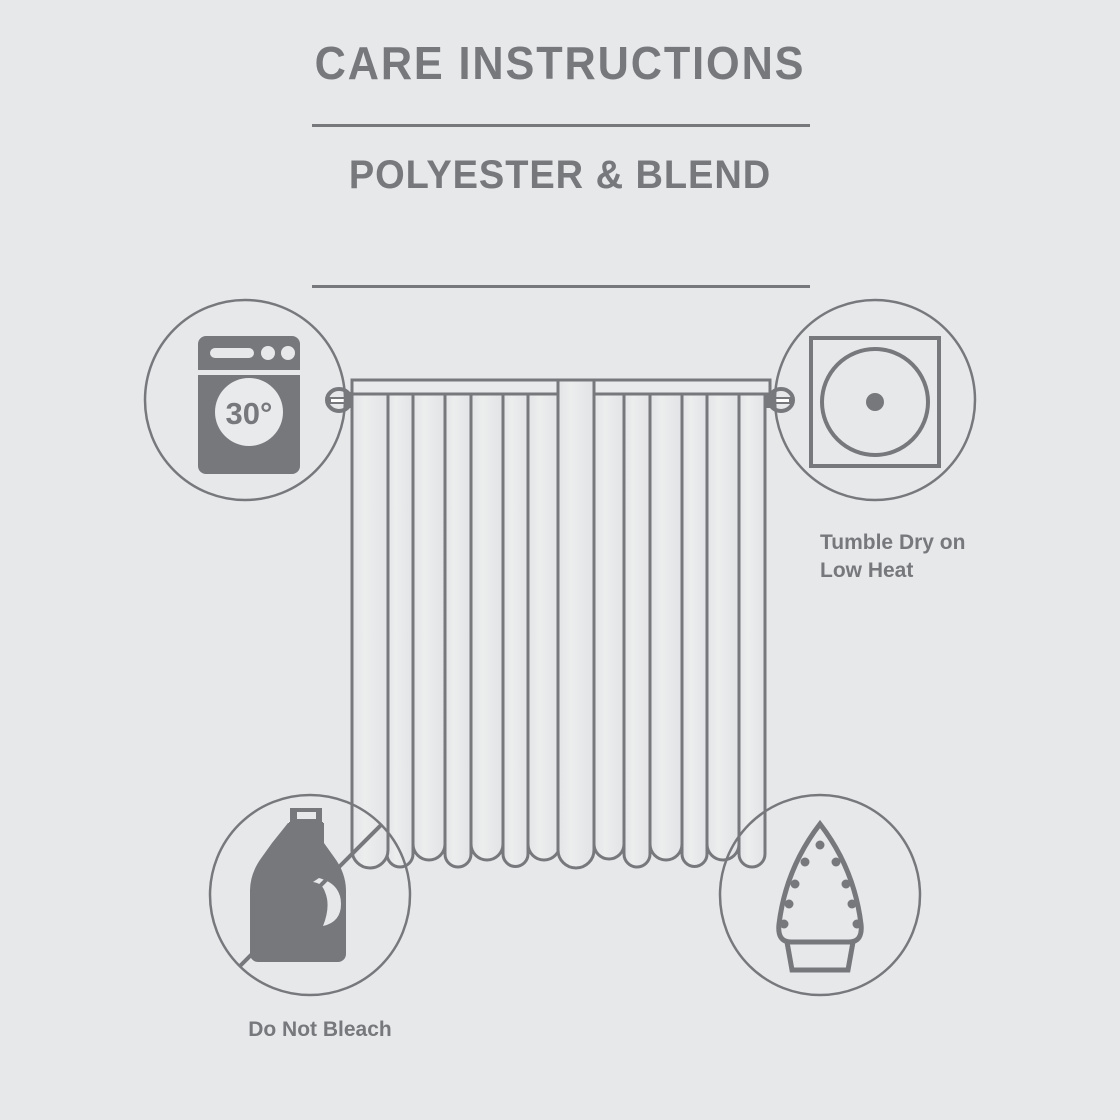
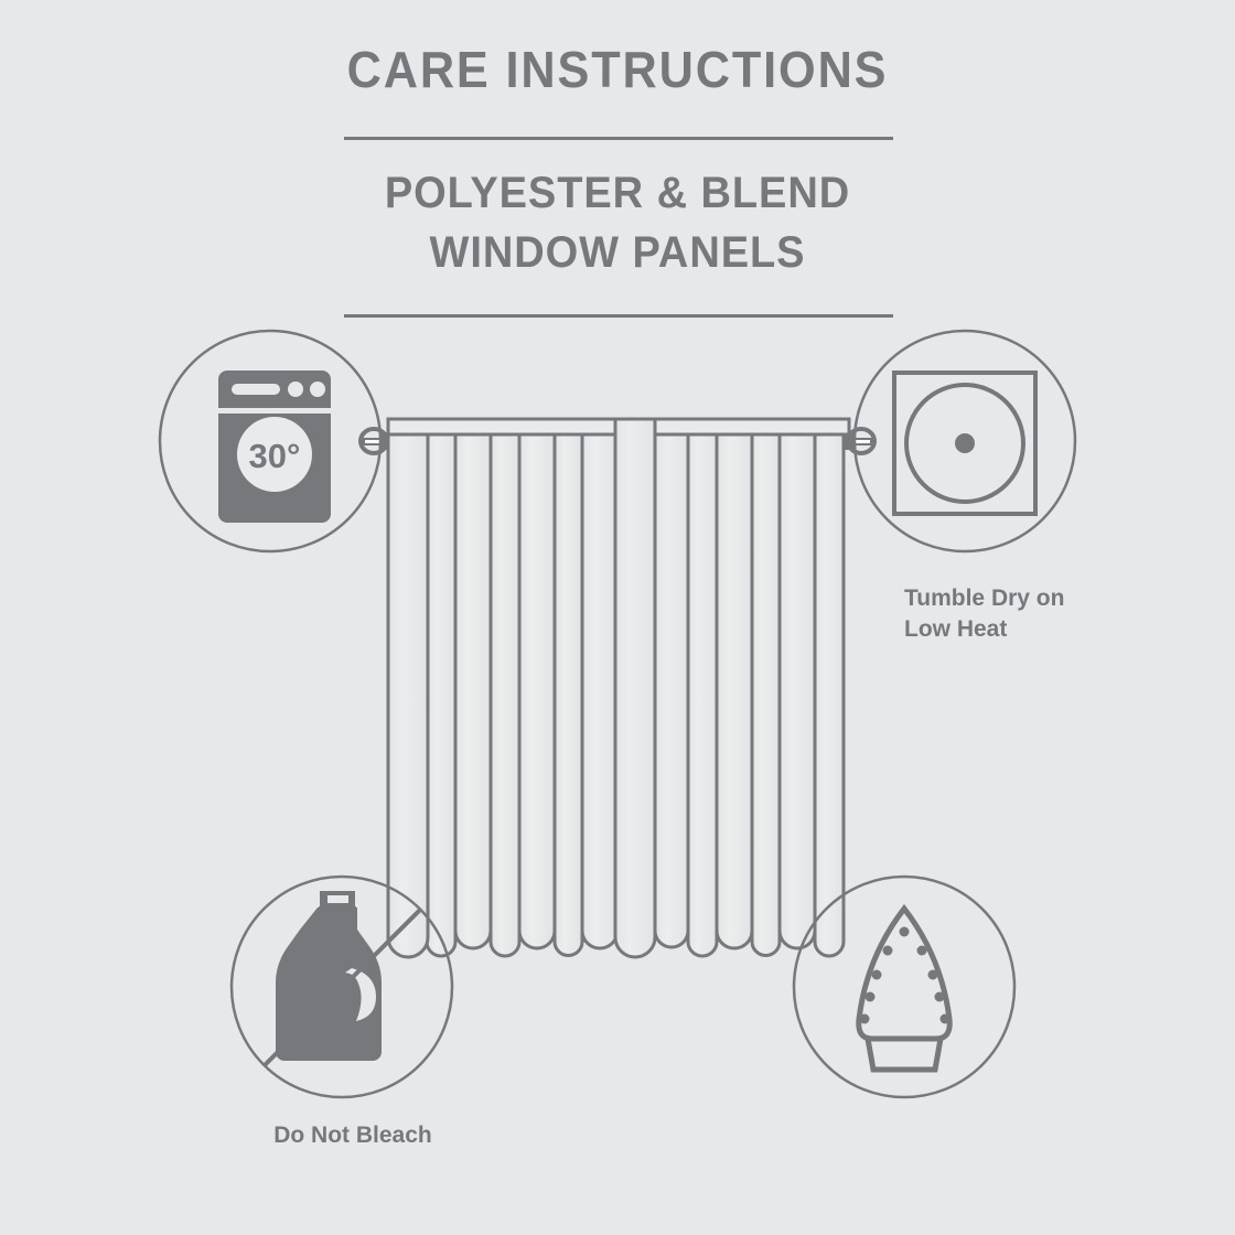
  CARE INSTRUCTIONS
  POLYESTER & BLEND
+ WINDOW PANELS
  30°
  Tumble Dry on
  Low Heat
  Do Not Bleach
